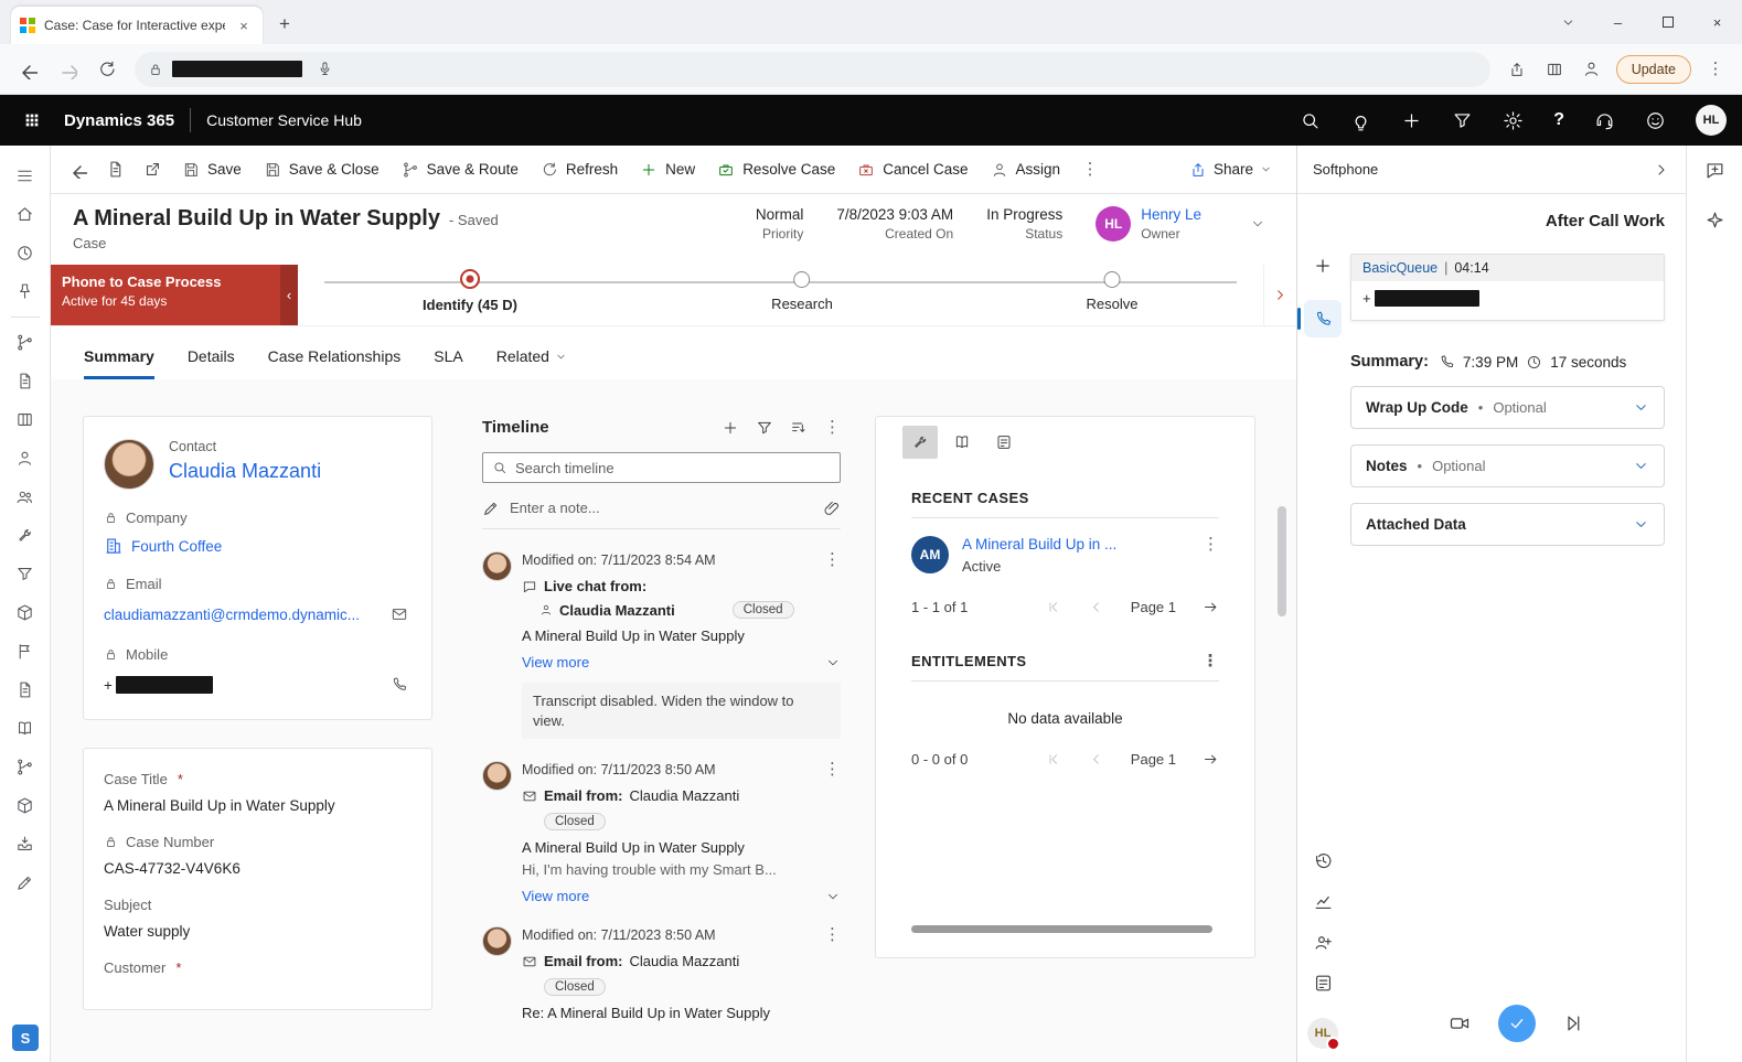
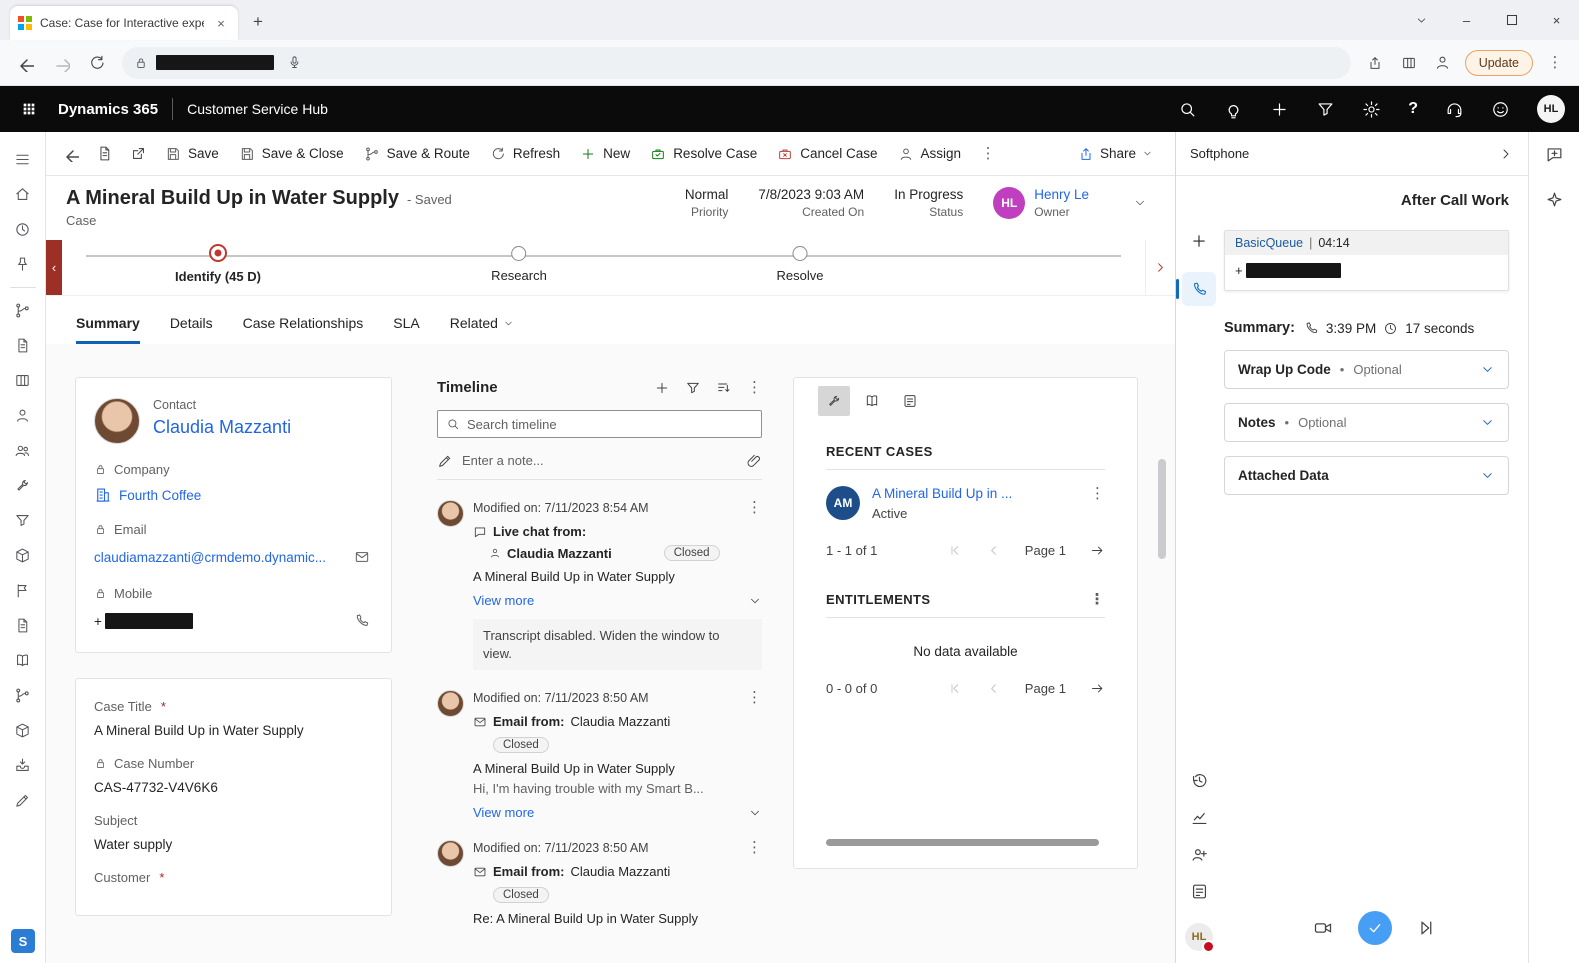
  Case: Case for Interactive exp
  ×
  +
  –
  ×
  Update
  ⋮
  Dynamics 365
  Customer Service Hub
  ?
  HL
  S
  Save
  Save & Close
  Save & Route
  Refresh
  New
  Resolve Case
  Cancel Case
  Assign
  ⋮
  Share
  A Mineral Build Up in Water Supply - Saved
  Case
  Normal
  Priority
  7/8/2023 9:03 AM
  Created On
  In Progress
  Status
  HL
  Henry Le
  Owner
- Phone to Case Process
- Active for 45 days
  ‹
  Identify (45 D)
  Research
  Resolve
  Summary
  Details
  Case Relationships
  SLA
  Related
  Contact
  Claudia Mazzanti
  Company
  Fourth Coffee
  Email
  claudiamazzanti@crmdemo.dynamic...
  Mobile
  +
  Case Title
  *
  A Mineral Build Up in Water Supply
  Case Number
  CAS-47732-V4V6K6
  Subject
  Water supply
  Customer
  *
  Timeline
  ⋮
  Search timeline
  Enter a note...
  Modified on: 7/11/2023 8:54 AM
  ⋮
  Live chat from:
  Claudia Mazzanti
  Closed
  A Mineral Build Up in Water Supply
  View more
  Transcript disabled. Widen the window to view.
  Modified on: 7/11/2023 8:50 AM
  ⋮
  Email from:
  Claudia Mazzanti
  Closed
  A Mineral Build Up in Water Supply
  Hi, I'm having trouble with my Smart B...
  View more
  Modified on: 7/11/2023 8:50 AM
  ⋮
  Email from:
  Claudia Mazzanti
  Closed
  Re: A Mineral Build Up in Water Supply
  RECENT CASES
  AM
  A Mineral Build Up in ...
  Active
  ⋮
  1 - 1 of 1
  Page 1
  ENTITLEMENTS
  ⋮
  No data available
  0 - 0 of 0
  Page 1
  Softphone
  HL
  After Call Work
  BasicQueue
  |
  04:14
  +
  Summary:
- 7:39 PM
+ 3:39 PM
  17 seconds
  Wrap Up Code
  •
  Optional
  Notes
  •
  Optional
  Attached Data
